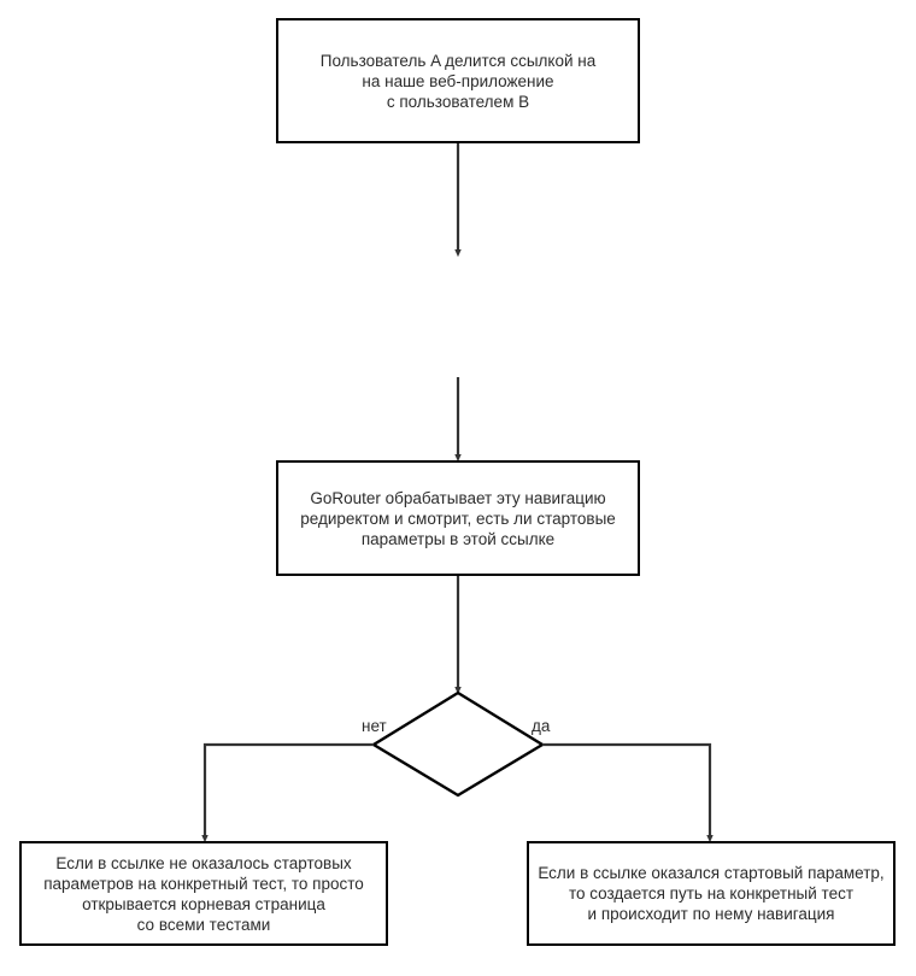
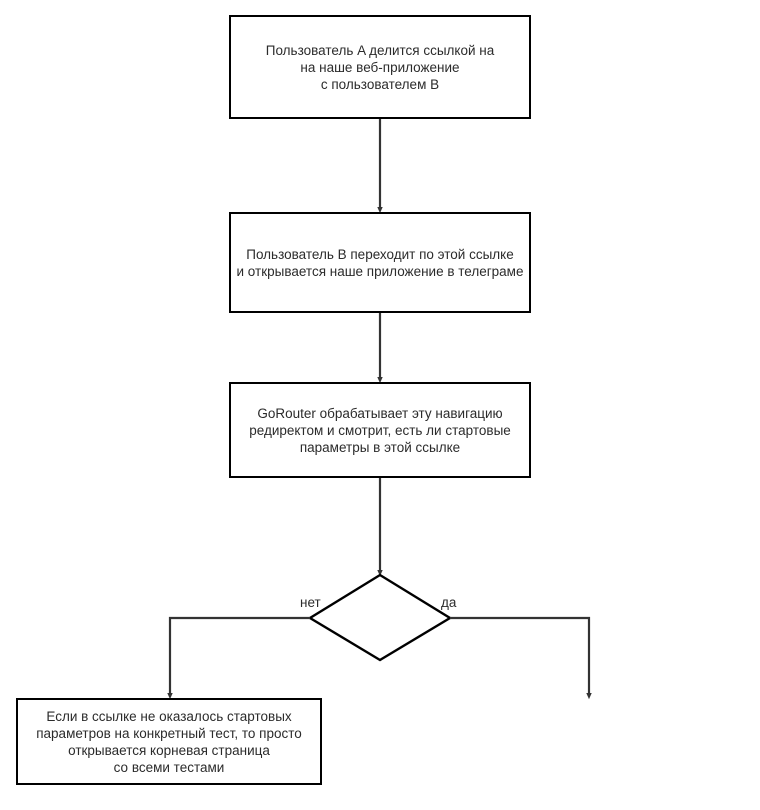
  Пользователь A делится ссылкой на
  на наше веб-приложение
  с пользователем B
+ Пользователь B переходит по этой ссылке
+ и открывается наше приложение в телеграме
  GoRouter обрабатывает эту навигацию
  редиректом и смотрит, есть ли стартовые
  параметры в этой ссылке
  нет
  да
  Если в ссылке не оказалось стартовых
  параметров на конкретный тест, то просто
  открывается корневая страница
  со всеми тестами
- Если в ссылке оказался стартовый параметр,
- то создается путь на конкретный тест
- и происходит по нему навигация
